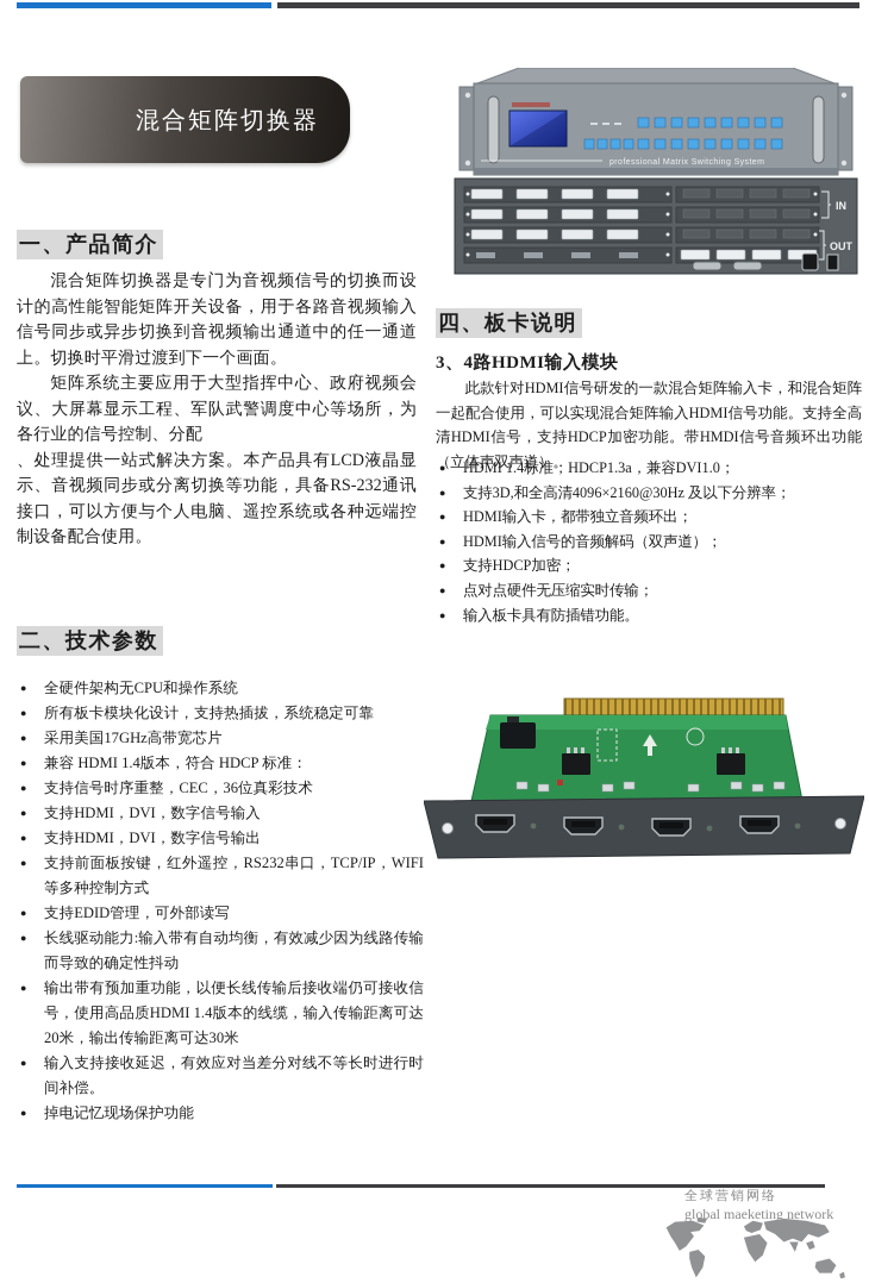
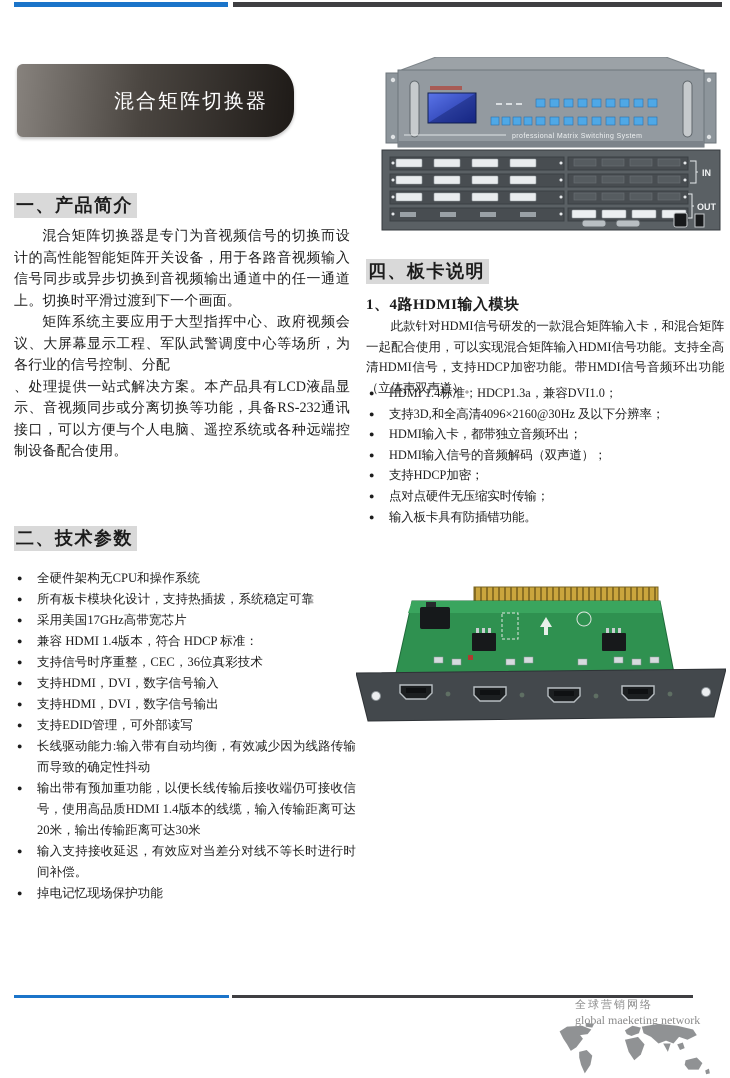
  混合矩阵切换器
  IN
  OUT
  一、产品简介
  混合矩阵切换器是专门为音视频信号的切换而设计的高性能智能矩阵开关设备，用于各路音视频输入信号同步或异步切换到音视频输出通道中的任一通道上。切换时平滑过渡到下一个画面。
  矩阵系统主要应用于大型指挥中心、政府视频会议、大屏幕显示工程、军队武警调度中心等场所，为各行业的信号控制、分配
  、处理提供一站式解决方案。本产品具有LCD液晶显示、音视频同步或分离切换等功能，具备RS-232通讯接口，可以方便与个人电脑、遥控系统或各种远端控制设备配合使用。
  二、技术参数
  全硬件架构无CPU和操作系统
  所有板卡模块化设计，支持热插拔，系统稳定可靠
  采用美国17GHz高带宽芯片
  兼容 HDMI 1.4版本，符合 HDCP 标准：
  支持信号时序重整，CEC，36位真彩技术
  支持HDMI，DVI，数字信号输入
  支持HDMI，DVI，数字信号输出
- 支持前面板按键，红外遥控，RS232串口，TCP/IP，WIFI等多种控制方式
  支持EDID管理，可外部读写
  长线驱动能力:输入带有自动均衡，有效减少因为线路传输而导致的确定性抖动
  输出带有预加重功能，以便长线传输后接收端仍可接收信号，使用高品质HDMI 1.4版本的线缆，输入传输距离可达20米，输出传输距离可达30米
  输入支持接收延迟，有效应对当差分对线不等长时进行时间补偿。
  掉电记忆现场保护功能
  四、板卡说明
- 3、4路HDMI输入模块
+ 1、4路HDMI输入模块
  此款针对HDMI信号研发的一款混合矩阵输入卡，和混合矩阵一起配合使用，可以实现混合矩阵输入HDMI信号功能。支持全高清HDMI信号，支持HDCP加密功能。带HMDI信号音频环出功能（立体声双声道）。
  HDMI 1.4标准；HDCP1.3a，兼容DVI1.0；
  支持3D,和全高清4096×2160@30Hz 及以下分辨率；
  HDMI输入卡，都带独立音频环出；
  HDMI输入信号的音频解码（双声道）；
  支持HDCP加密；
  点对点硬件无压缩实时传输；
  输入板卡具有防插错功能。
  全球营销网络
  global maeketing network
